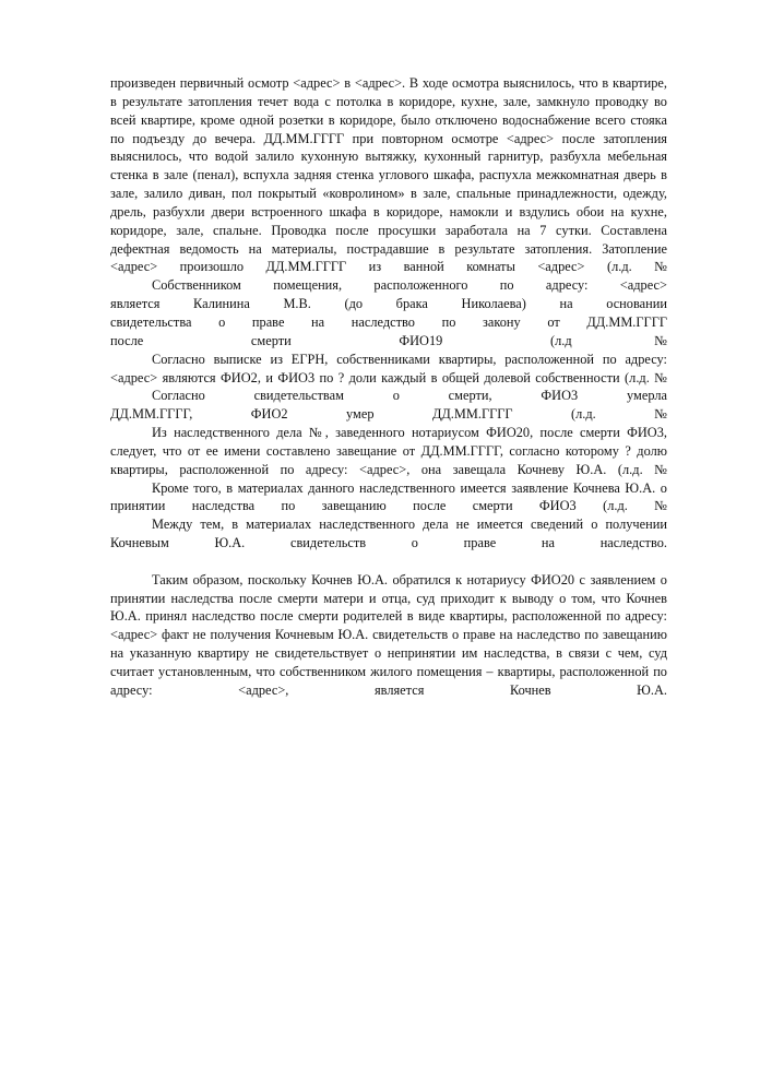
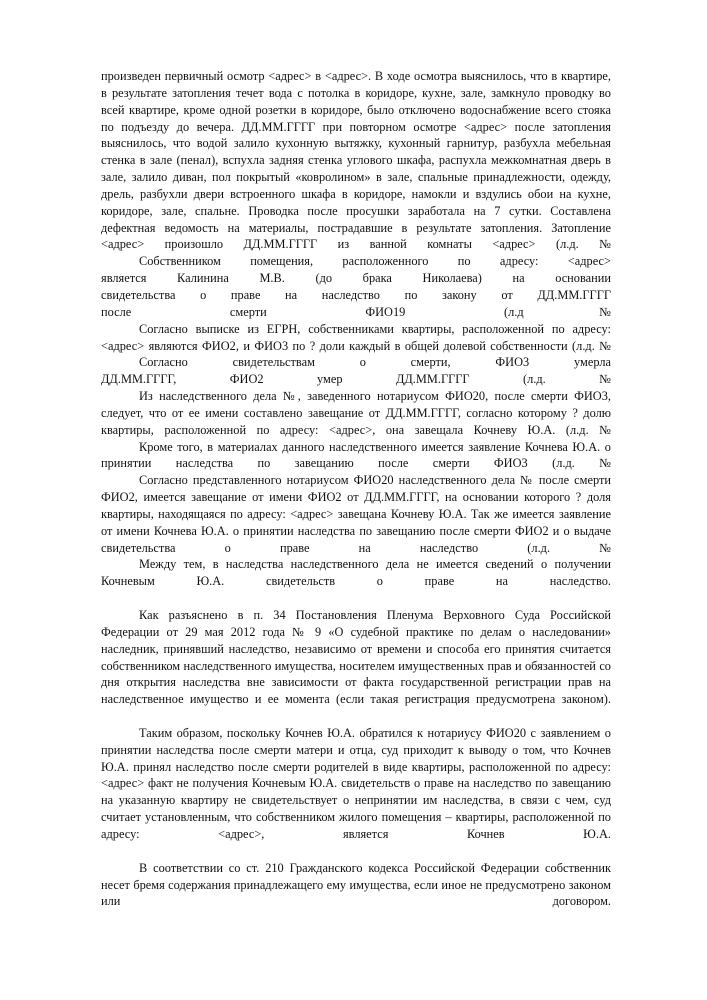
  произведен первичный осмотр <адрес> в <адрес>. В ходе осмотра выяснилось, что в квартире, в результате затопления течет вода с потолка в коридоре, кухне, зале, замкнуло проводку во всей квартире, кроме одной розетки в коридоре, было отключено водоснабжение всего стояка по подъезду до вечера. ДД.ММ.ГГГГ при повторном осмотре <адрес> после затопления выяснилось, что водой залило кухонную вытяжку, кухонный гарнитур, разбухла мебельная стенка в зале (пенал), вспухла задняя стенка углового шкафа, распухла межкомнатная дверь в зале, залило диван, пол покрытый «ковролином» в зале, спальные принадлежности, одежду, дрель, разбухли двери встроенного шкафа в коридоре, намокли и вздулись обои на кухне, коридоре, зале, спальне. Проводка после просушки заработала на 7 сутки. Составлена дефектная ведомость на материалы, пострадавшие в результате затопления. Затопление <адрес> произошло ДД.ММ.ГГГГ из ванной комнаты <адрес> (л.д. №
  Собственником помещения, расположенного по адресу: <адрес> является Калинина М.В. (до брака Николаева) на основании свидетельства о праве на наследство по закону от ДД.ММ.ГГГГ после смерти ФИО19 (л.д№
  Согласно выписке из ЕГРН, собственниками квартиры, расположенной по адресу: <адрес> являются ФИО2, и ФИО3 по ? доли каждый в общей долевой собственности (л.д. №
  Согласно свидетельствам о смерти, ФИО3 умерла ДД.ММ.ГГГГ, ФИО2 умер ДД.ММ.ГГГГ (л.д. №
  Из наследственного дела №, заведенного нотариусом ФИО20, после смерти ФИО3, следует, что от ее имени составлено завещание от ДД.ММ.ГГГГ, согласно которому ? долю квартиры, расположенной по адресу: <адрес>, она завещала Кочневу Ю.А. (л.д. №
  Кроме того, в материалах данного наследственного имеется заявление Кочнева Ю.А. о принятии наследства по завещанию после смерти ФИО3 (л.д. №
+ Согласно представленного нотариусом ФИО20 наследственного дела № после смерти ФИО2, имеется завещание от имени ФИО2 от ДД.ММ.ГГГГ, на основании которого ? доля квартиры, находящаяся по адресу: <адрес> завещана Кочневу Ю.А. Так же имеется заявление от имени Кочнева Ю.А. о принятии наследства по завещанию после смерти ФИО2 и о выдаче свидетельства о праве на наследство (л.д. №
- Между тем, в материалах наследственного дела не имеется сведений о получении Кочневым Ю.А. свидетельств о праве на наследство.
+ Между тем, в наследства наследственного дела не имеется сведений о получении Кочневым Ю.А. свидетельств о праве на наследство.
+ Как разъяснено в п. 34 Постановления Пленума Верховного Суда Российской Федерации от 29 мая 2012 года № 9 «О судебной практике по делам о наследовании» наследник, принявший наследство, независимо от времени и способа его принятия считается собственником наследственного имущества, носителем имущественных прав и обязанностей со дня открытия наследства вне зависимости от факта государственной регистрации прав на наследственное имущество и ее момента (если такая регистрация предусмотрена законом).
  Таким образом, поскольку Кочнев Ю.А. обратился к нотариусу ФИО20 с заявлением о принятии наследства после смерти матери и отца, суд приходит к выводу о том, что Кочнев Ю.А. принял наследство после смерти родителей в виде квартиры, расположенной по адресу: <адрес> факт не получения Кочневым Ю.А. свидетельств о праве на наследство по завещанию на указанную квартиру не свидетельствует о непринятии им наследства, в связи с чем, суд считает установленным, что собственником жилого помещения – квартиры, расположенной по адресу: <адрес>, является Кочнев Ю.А.
+ В соответствии со ст. 210 Гражданского кодекса Российской Федерации собственник несет бремя содержания принадлежащего ему имущества, если иное не предусмотрено законом или договором.
